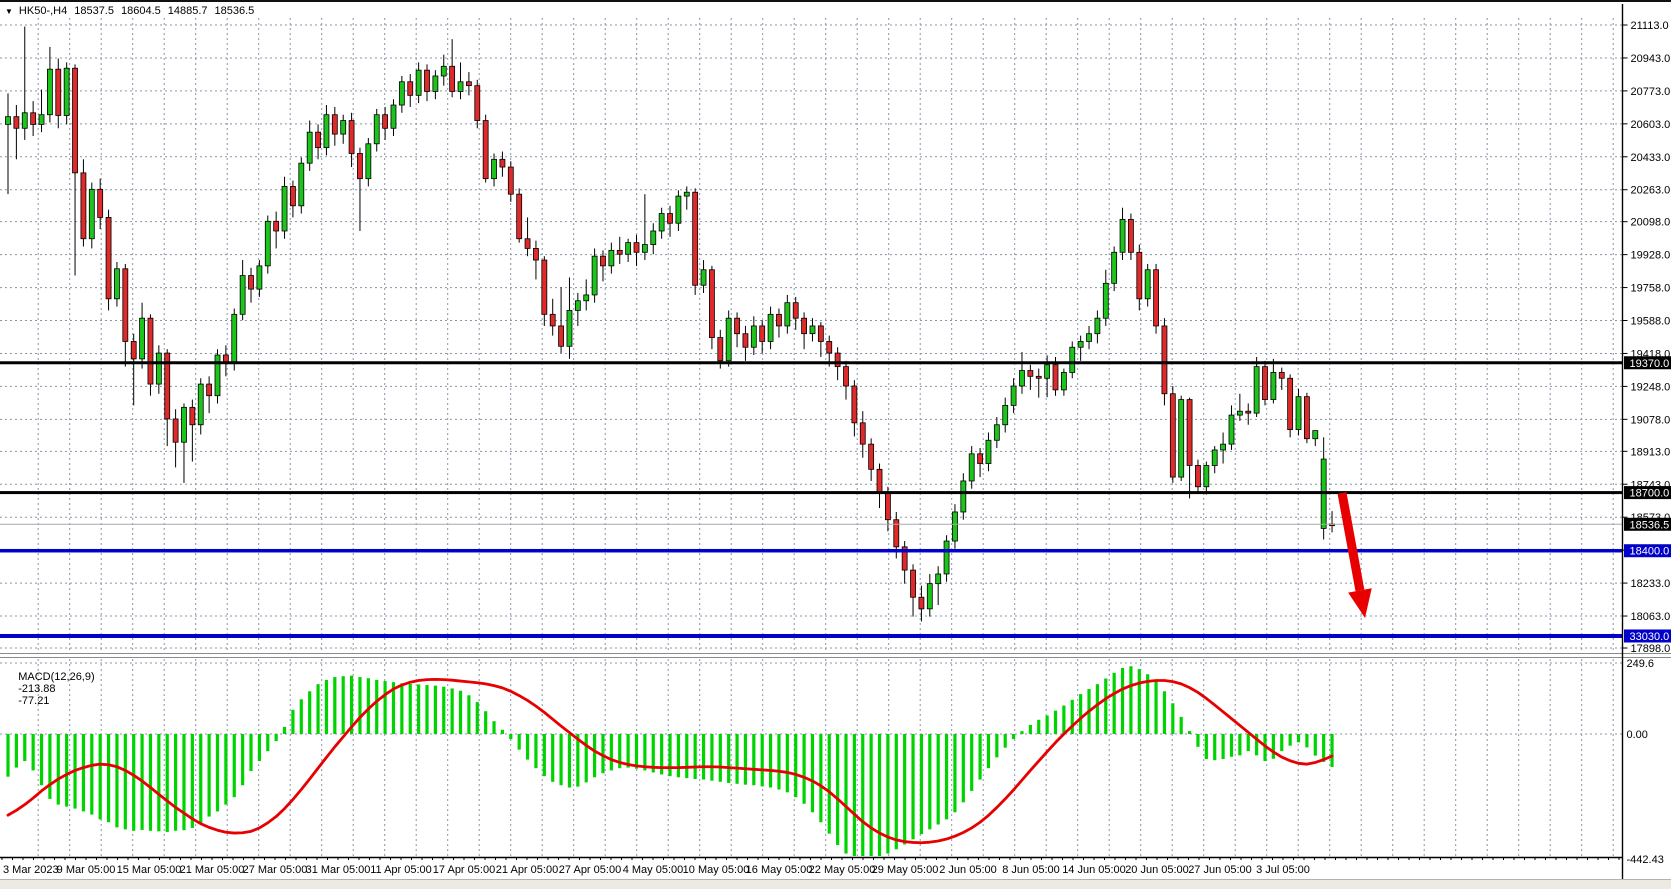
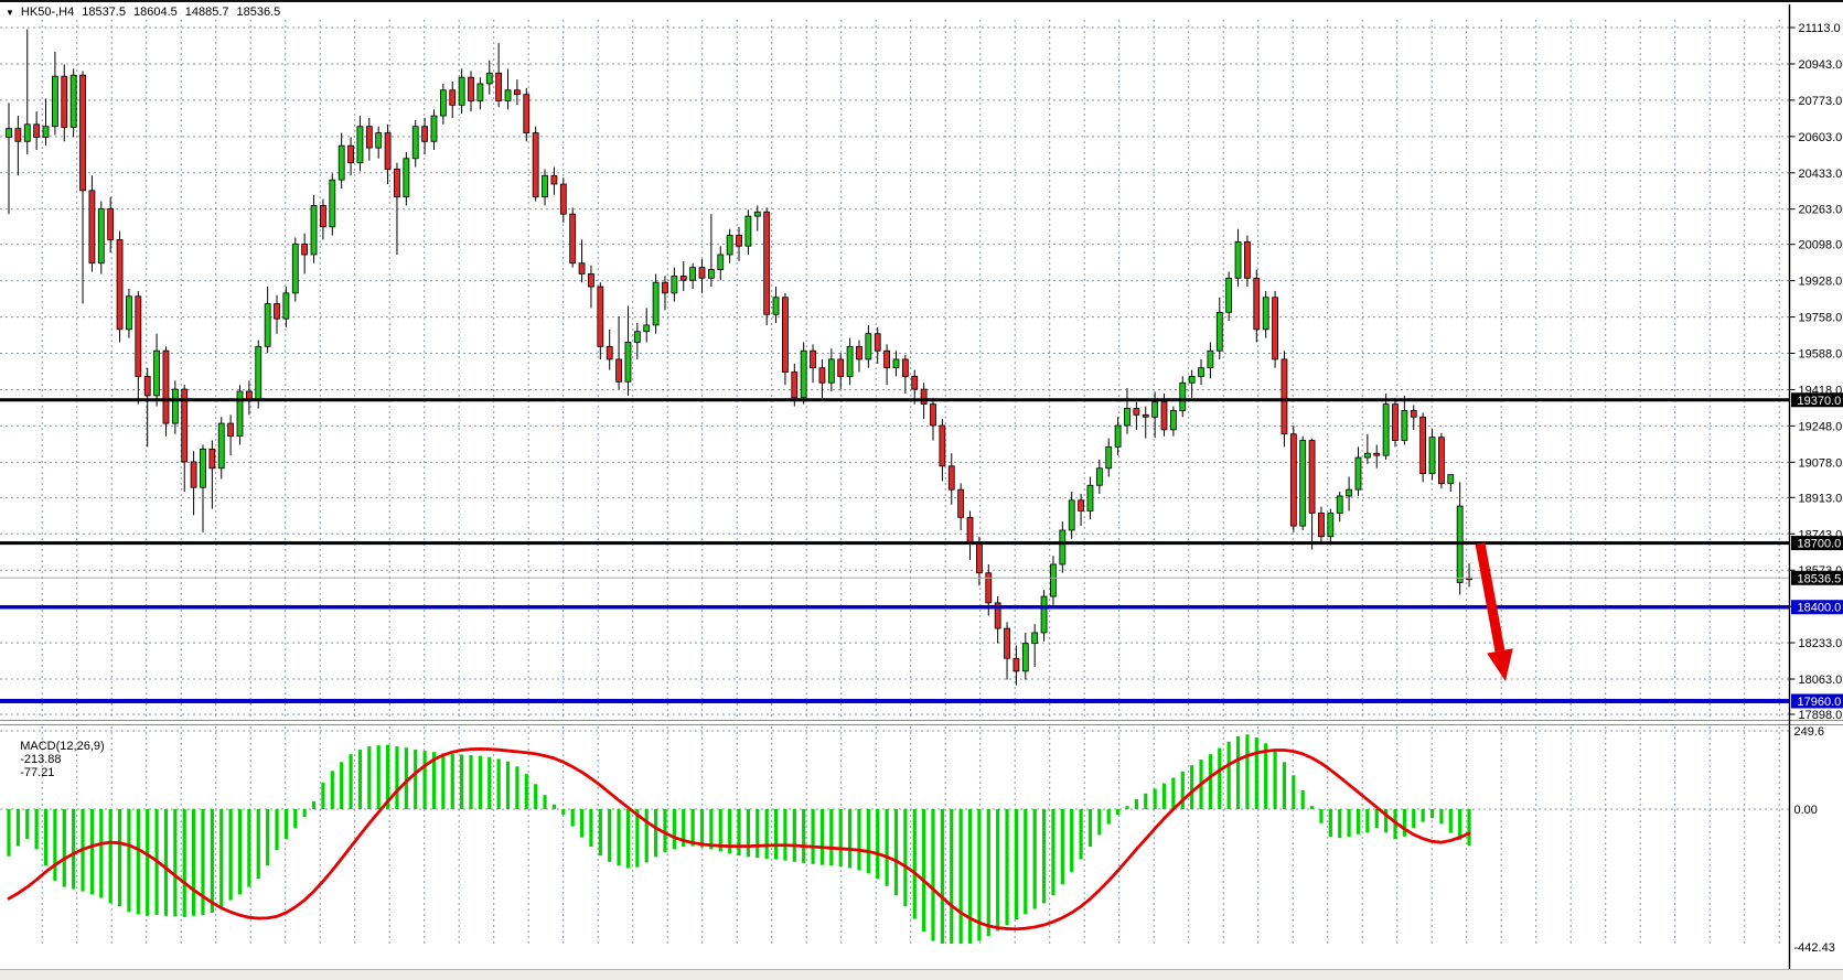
  21113.0
  20943.0
  20773.0
  20603.0
  20433.0
  20263.0
  20098.0
  19928.0
  19758.0
  19588.0
  19418.0
  19248.0
  19078.0
  18913.0
  18743.0
  18233.0
  18063.0
  17898.0
  249.6
  0.00
  -442.43
  19370.0
  18700.0
  18536.5
  18400.0
- 33030.0
+ 17960.0
- 3 Mar 2023
- 9 Mar 05:00
- 15 Mar 05:00
- 21 Mar 05:00
- 27 Mar 05:00
- 31 Mar 05:00
- 11 Apr 05:00
- 17 Apr 05:00
- 21 Apr 05:00
- 27 Apr 05:00
- 4 May 05:00
- 10 May 05:00
- 16 May 05:00
- 22 May 05:00
- 29 May 05:00
- 2 Jun 05:00
- 8 Jun 05:00
- 14 Jun 05:00
- 20 Jun 05:00
- 27 Jun 05:00
- 3 Jul 05:00
  ▼
  HK50-,H4
  18537.5
  18604.5
  14885.7
  18536.5
  MACD(12,26,9) -213.88 -77.21
